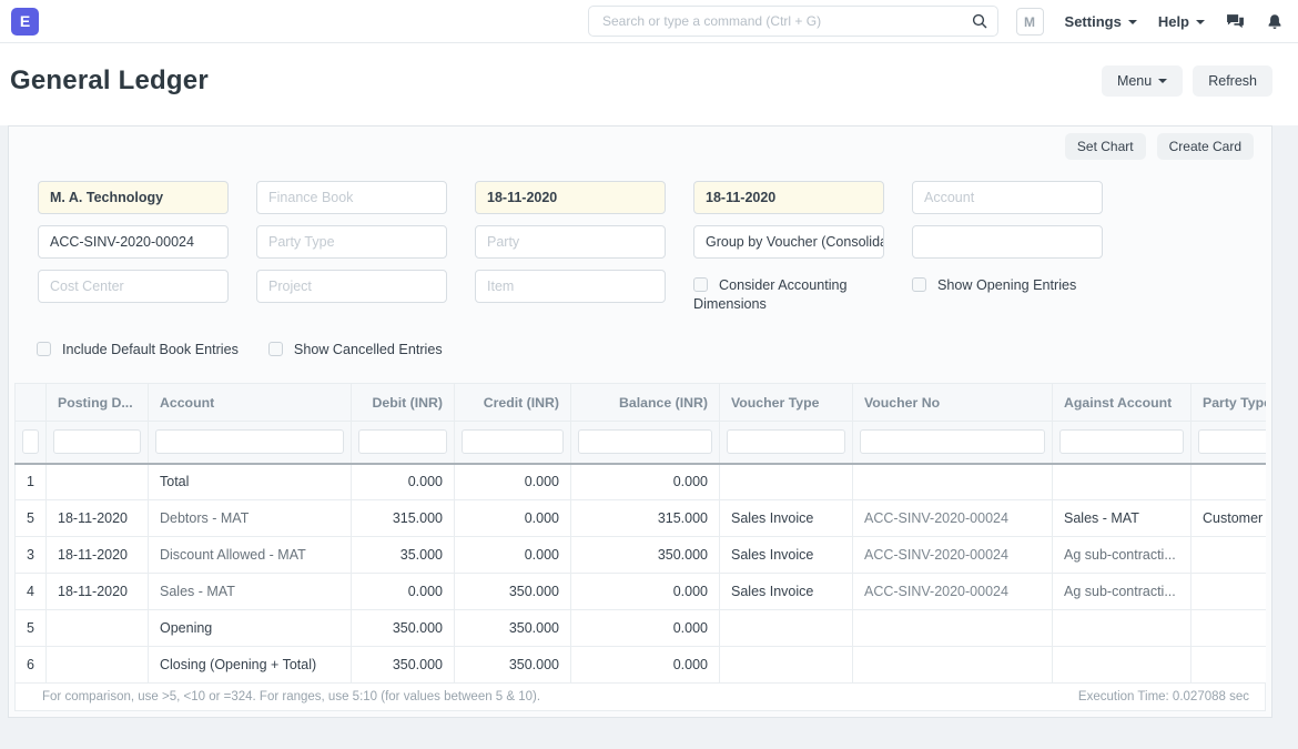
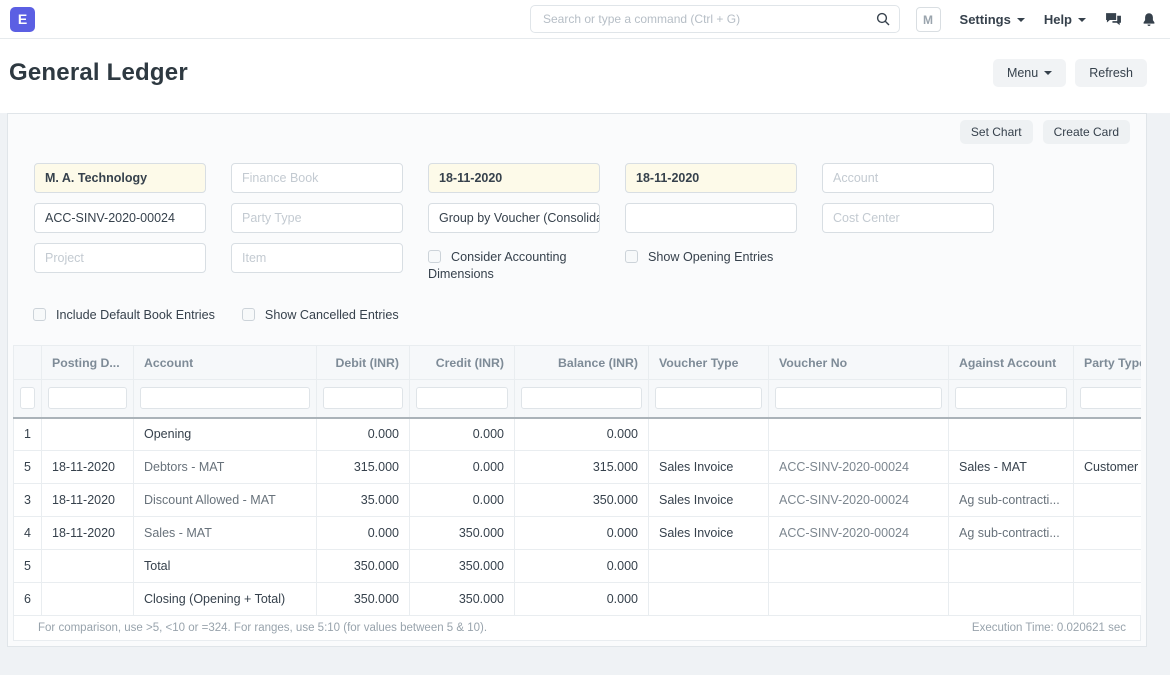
  E
  Search or type a command (Ctrl + G)
  M
  Settings
  Help
  General Ledger
  Menu
  Refresh
  Set Chart
  Create Card
  M. A. Technology
  Finance Book
  18-11-2020
  18-11-2020
  Account
  ACC-SINV-2020-00024
  Party Type
- Party
  Group by Voucher (Consolida
  Cost Center
  Project
  Item
  Consider Accounting Dimensions
  Show Opening Entries
  Include Default Book Entries
  Show Cancelled Entries
  	Posting D...	Account	Debit (INR)	Credit (INR)	Balance (INR)	Voucher Type	Voucher No	Against Account	Party Typ
- 1		Total	0.000	0.000	0.000
+ 1		Opening	0.000	0.000	0.000
  5	18-11-2020	Debtors - MAT	315.000	0.000	315.000	Sales Invoice	ACC-SINV-2020-00024	Sales - MAT	Customer
  3	18-11-2020	Discount Allowed - MAT	35.000	0.000	350.000	Sales Invoice	ACC-SINV-2020-00024	Ag sub-contracti...
  4	18-11-2020	Sales - MAT	0.000	350.000	0.000	Sales Invoice	ACC-SINV-2020-00024	Ag sub-contracti...
- 5		Opening	350.000	350.000	0.000
+ 5		Total	350.000	350.000	0.000
  6		Closing (Opening + Total)	350.000	350.000	0.000
  For comparison, use >5, <10 or =324. For ranges, use 5:10 (for values between 5 & 10).
- Execution Time: 0.027088 sec
+ Execution Time: 0.020621 sec
